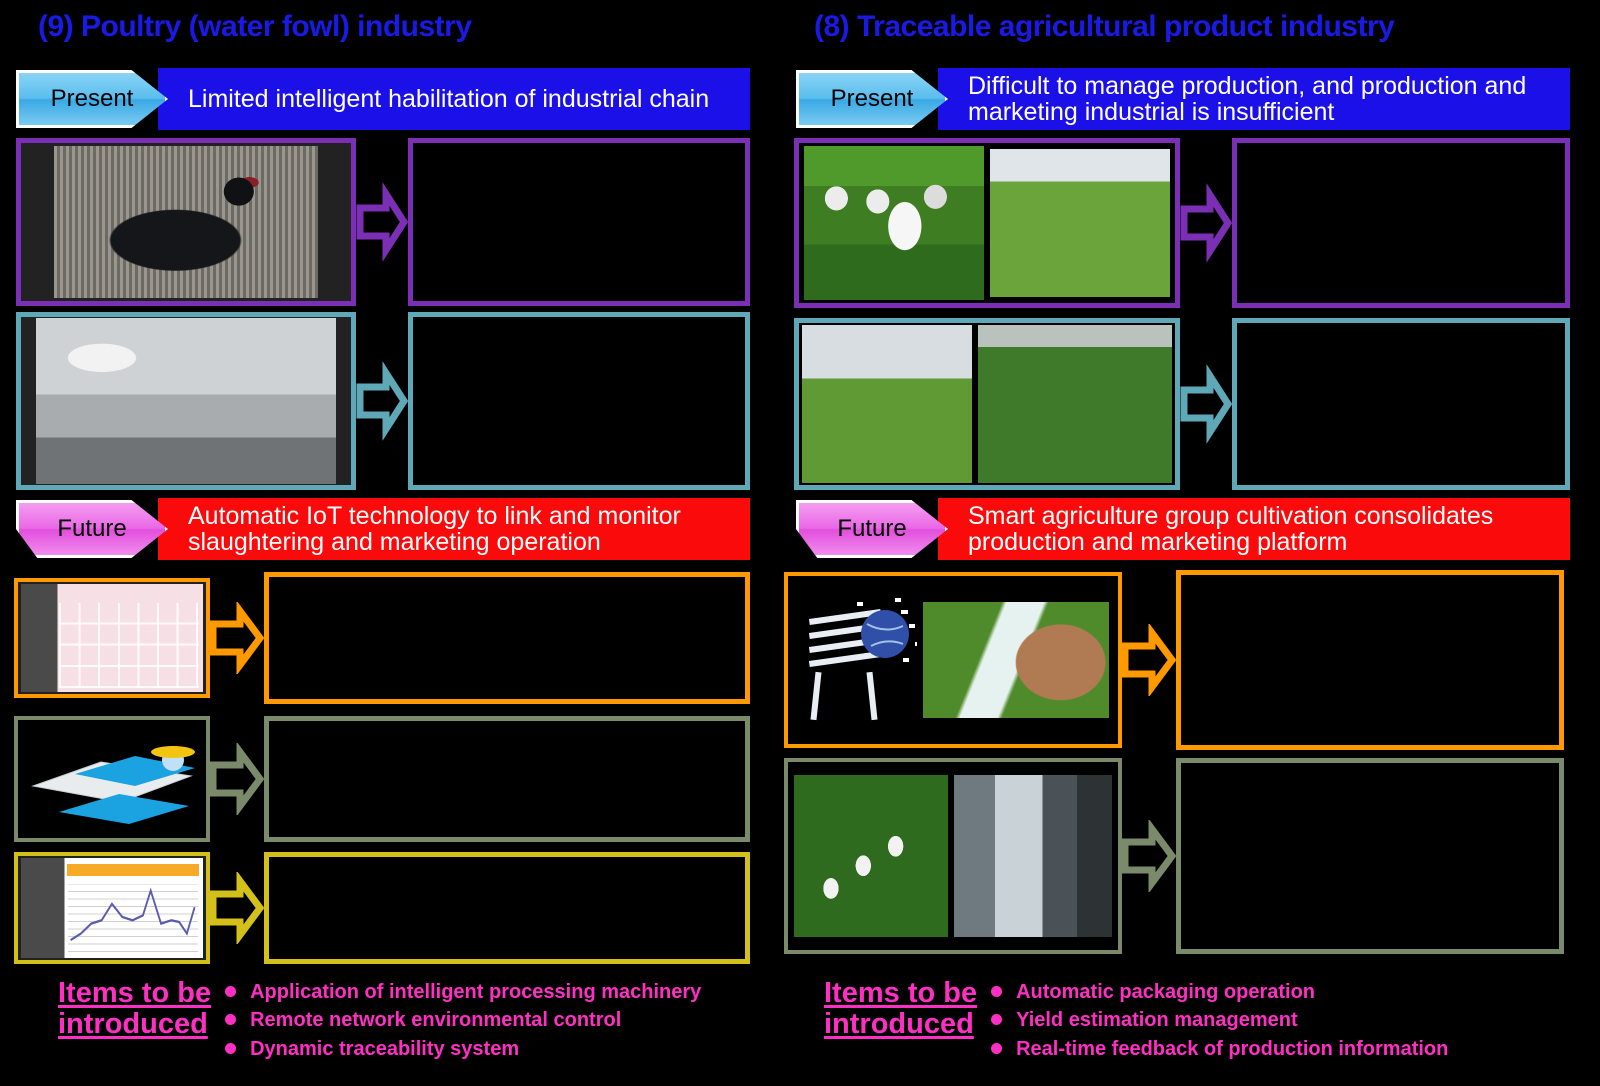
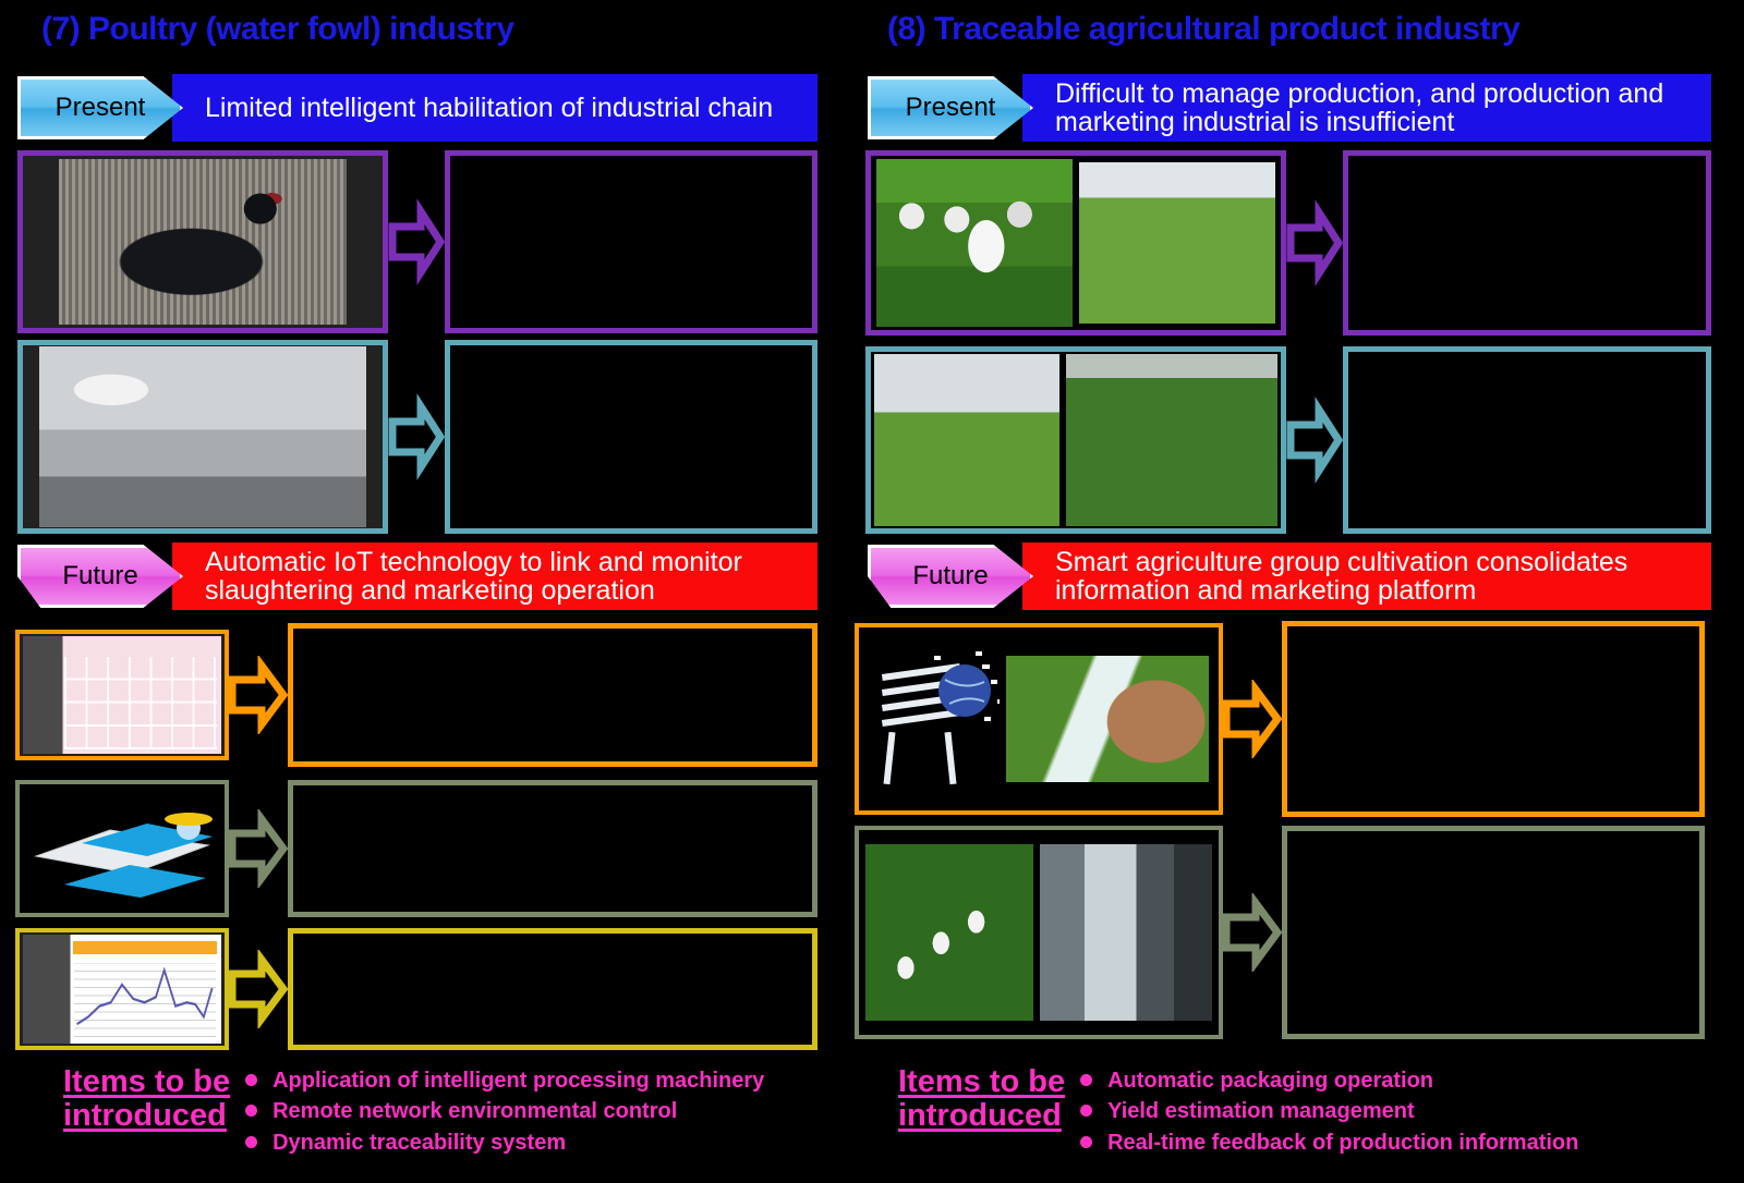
- (9) Poultry (water fowl) industry
+ (7) Poultry (water fowl) industry
  Present
  Limited intelligent habilitation of industrial chain
  Future
  Automatic IoT technology to link and monitor slaughtering and marketing operation
  Items to be
  introduced
  Application of intelligent processing machinery
  Remote network environmental control
  Dynamic traceability system
  (8) Traceable agricultural product industry
  Present
  Difficult to manage production, and production and marketing industrial is insufficient
  Future
- Smart agriculture group cultivation consolidates production and marketing platform
+ Smart agriculture group cultivation consolidates information and marketing platform
  Items to be
  introduced
  Automatic packaging operation
  Yield estimation management
  Real-time feedback of production information
